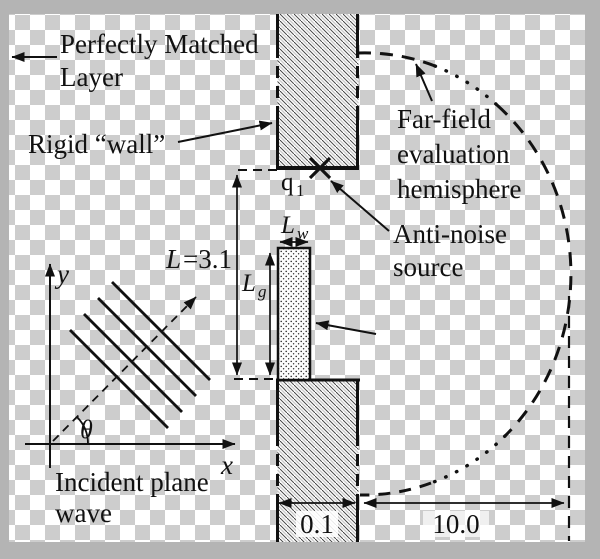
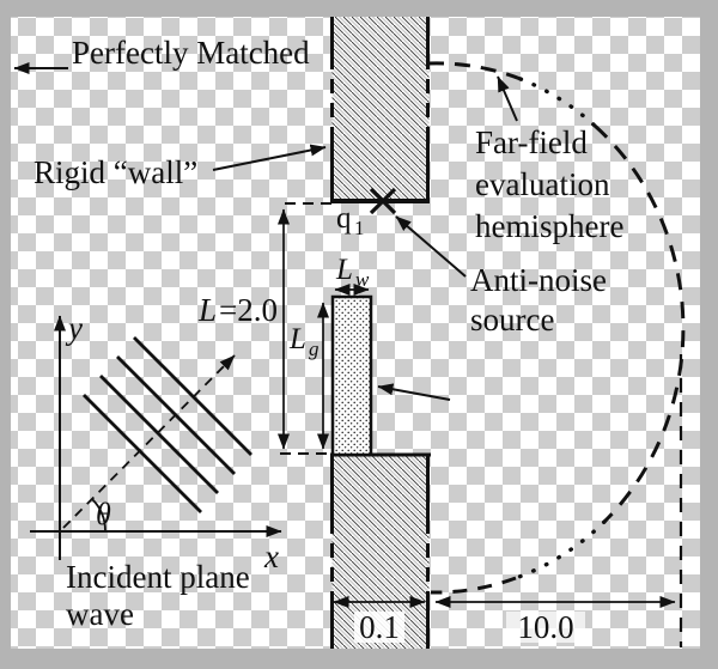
  Perfectly Matched
- Layer
  Rigid “wall”
  Far-field
  evaluation
  hemisphere
  Anti-noise
  source
  Incident plane
  wave
  L
- =3.1
+ =2.0
  L
  w
  L
  g
  q
  1
  θ
  x
  y
  0.1
  10.0
